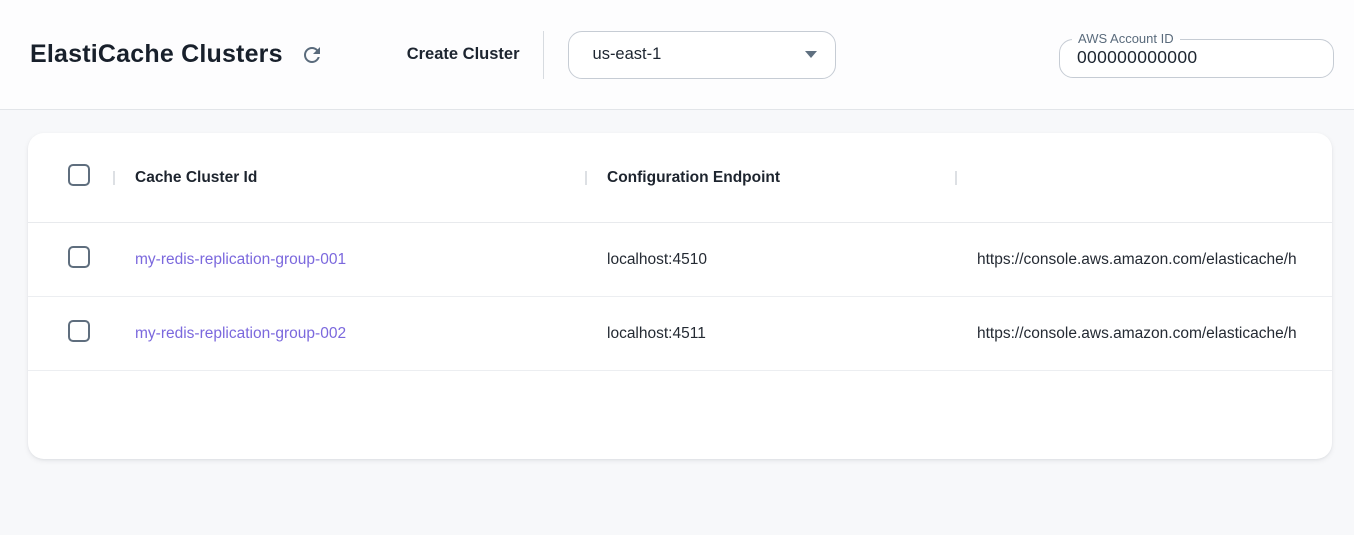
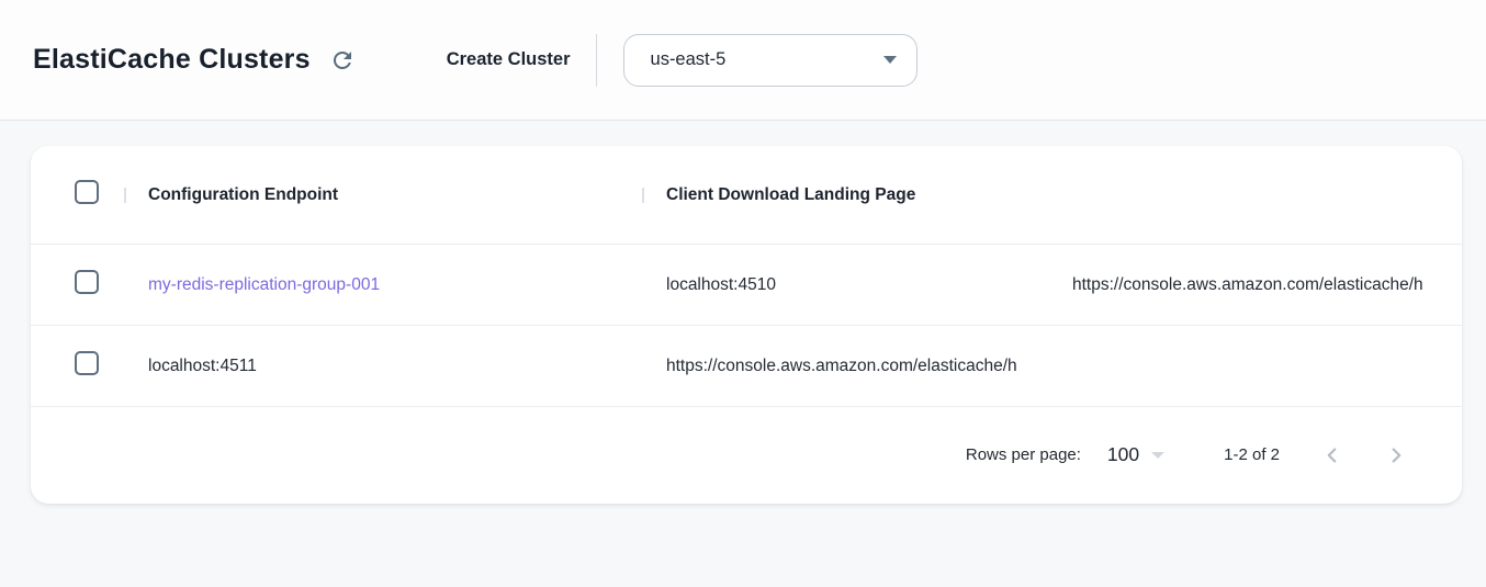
  ElastiCache Clusters
  Create Cluster
- us-east-1
+ us-east-5
- AWS Account ID
- 000000000000
- Cache Cluster Id
  Configuration Endpoint
+ Client Download Landing Page
  my-redis-replication-group-001
  localhost:4510
  https://console.aws.amazon.com/elasticache/h
- my-redis-replication-group-002
  localhost:4511
  https://console.aws.amazon.com/elasticache/h
+ Rows per page:
+ 100
+ 1-2 of 2
